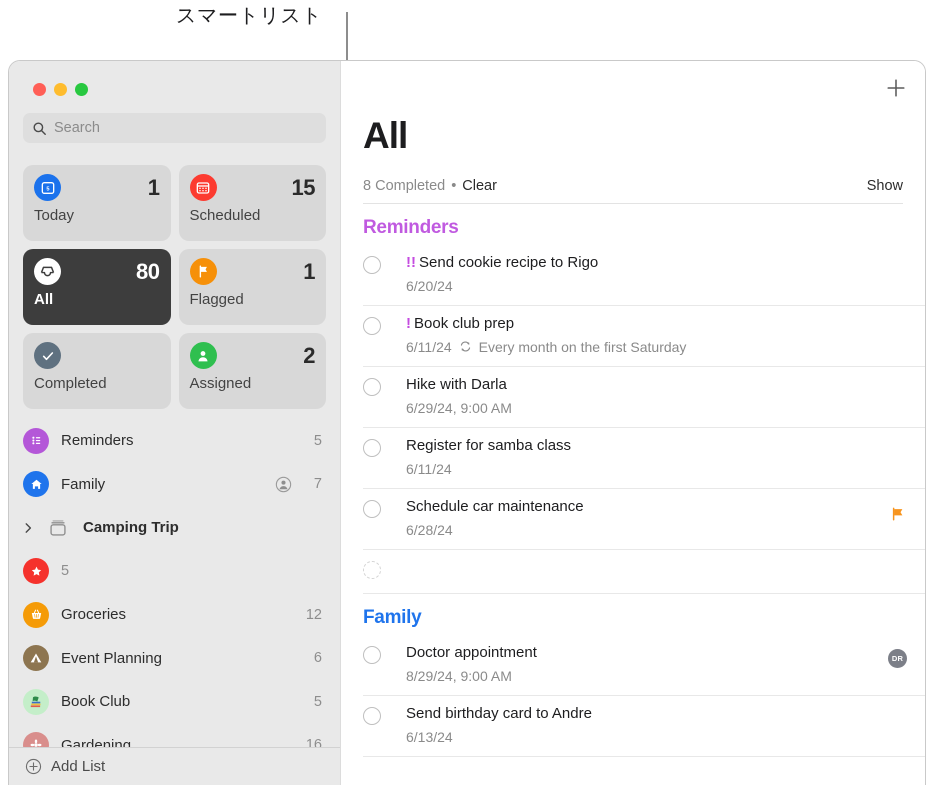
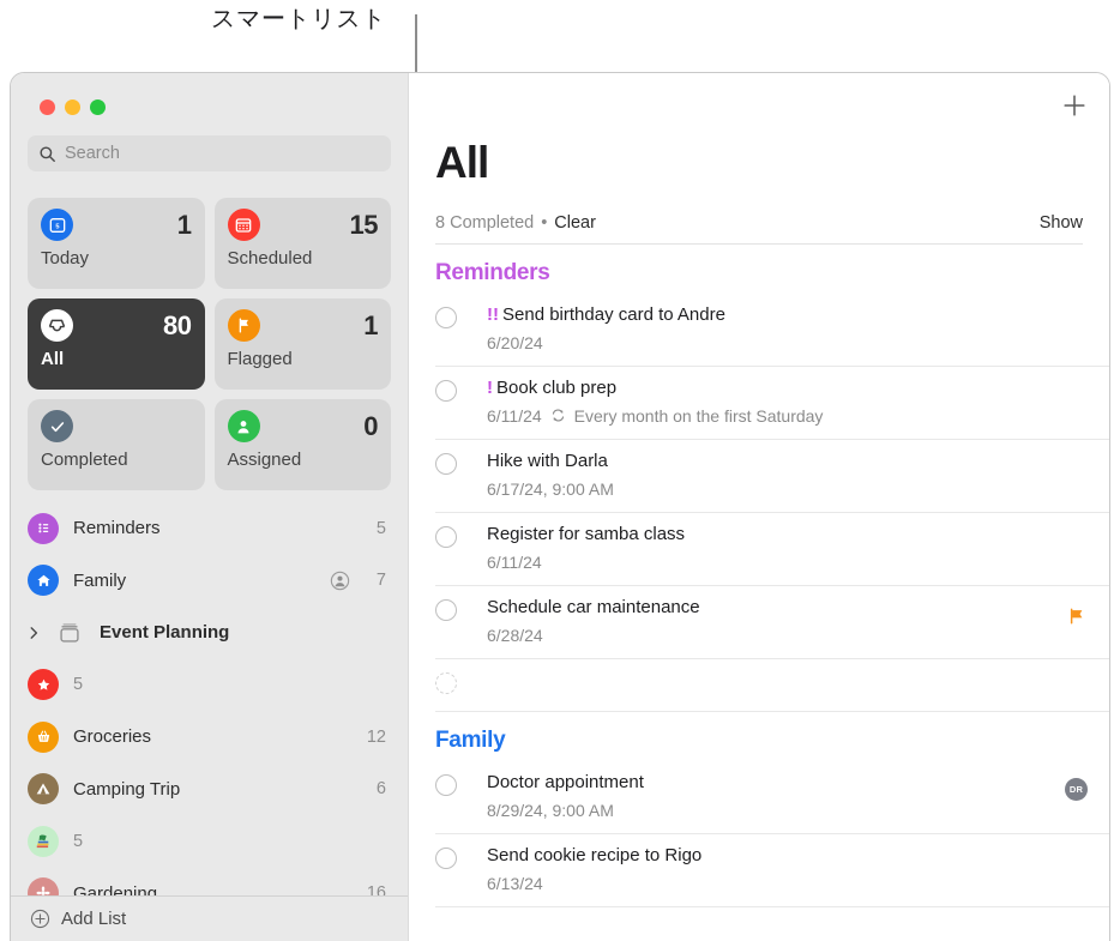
  スマートリスト
  Search
  1
  Today
  15
  Scheduled
  80
  All
  1
  Flagged
  Completed
- 2
+ 0
  Assigned
  Reminders
  5
  Family
  7
- Camping Trip
+ Event Planning
  5
  Groceries
  12
- Event Planning
+ Camping Trip
  6
- Book Club
  5
  Gardening
  16
  Add List
  All
  8 Completed
  •
  Clear
  Show
  Reminders
- !! Send cookie recipe to Rigo
+ !! Send birthday card to Andre
  6/20/24
  ! Book club prep
  6/11/24
  Every month on the first Saturday
  Hike with Darla
- 6/29/24, 9:00 AM
+ 6/17/24, 9:00 AM
  Register for samba class
  6/11/24
  Schedule car maintenance
  6/28/24
  Family
  Doctor appointment
  8/29/24, 9:00 AM
  DR
- Send birthday card to Andre
+ Send cookie recipe to Rigo
  6/13/24
